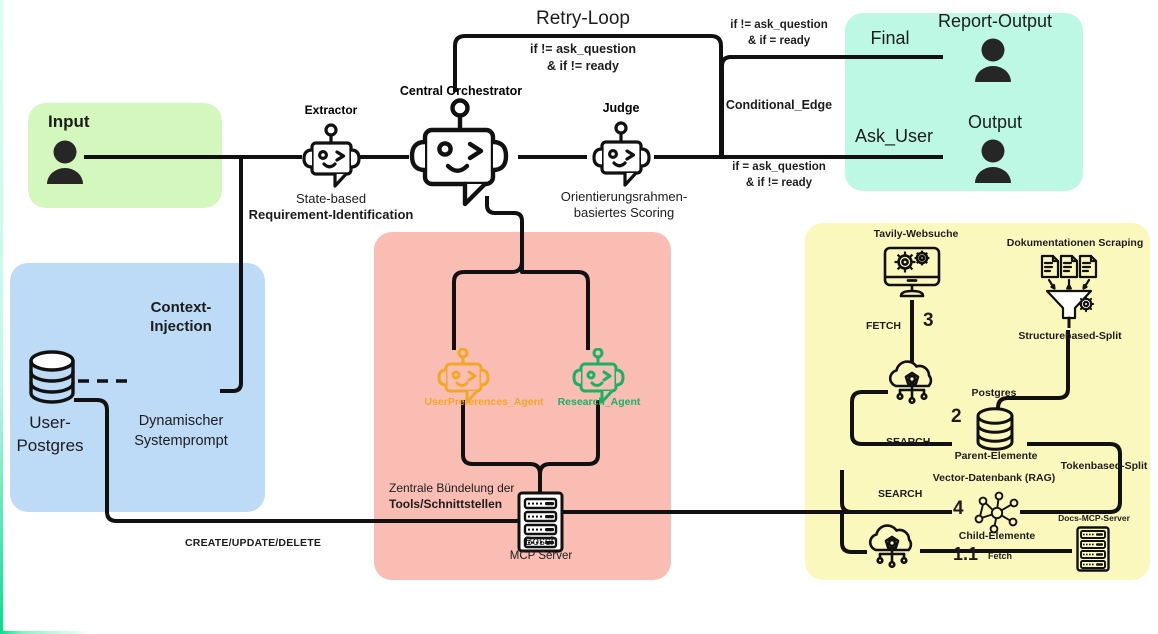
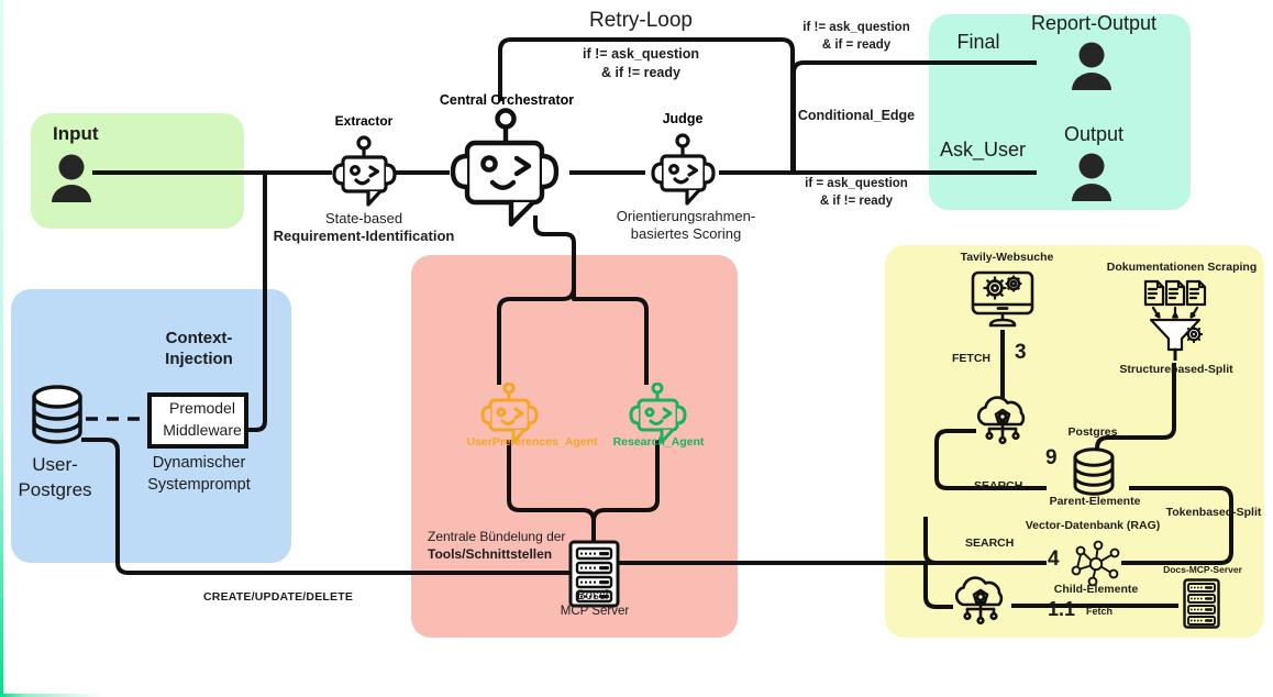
  Input
  Extractor
  State-based
  Requirement-Identification
  Central Orchestrator
  Judge
  Orientierungsrahmen-
  basiertes Scoring
  Retry-Loop
  if != ask_question
  & if != ready
  if != ask_question
  & if = ready
  Conditional_Edge
  if = ask_question
  & if != ready
  Final
  Report-Output
  Ask_User
  Output
  Context-
  Injection
+ Premodel
+ Middleware
  Dynamischer
  Systemprompt
  User-
  Postgres
  CREATE/UPDATE/DELETE
  UserPreferences_Agent
  Research_Agent
  Zentrale Bündelung der
  Tools/Schnittstellen
  Bosch
  MCP Server
  Tavily-Websuche
  FETCH
  3
  Dokumentationen Scraping
  Structurebased-Split
  Postgres
- 2
+ 9
  SEARCH
  Parent-Elemente
  Tokenbased-Split
  Vector-Datenbank (RAG)
  SEARCH
  4
  Child-Elemente
  1.1
  Fetch
  Docs-MCP-Server
